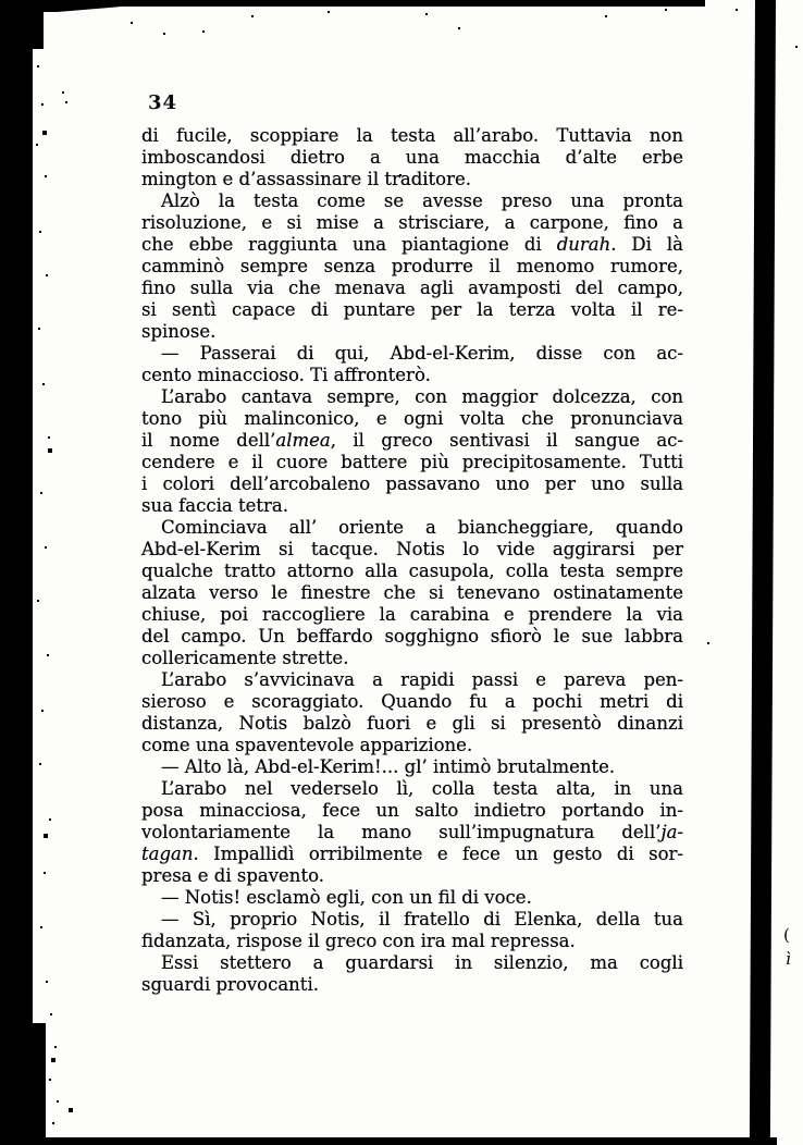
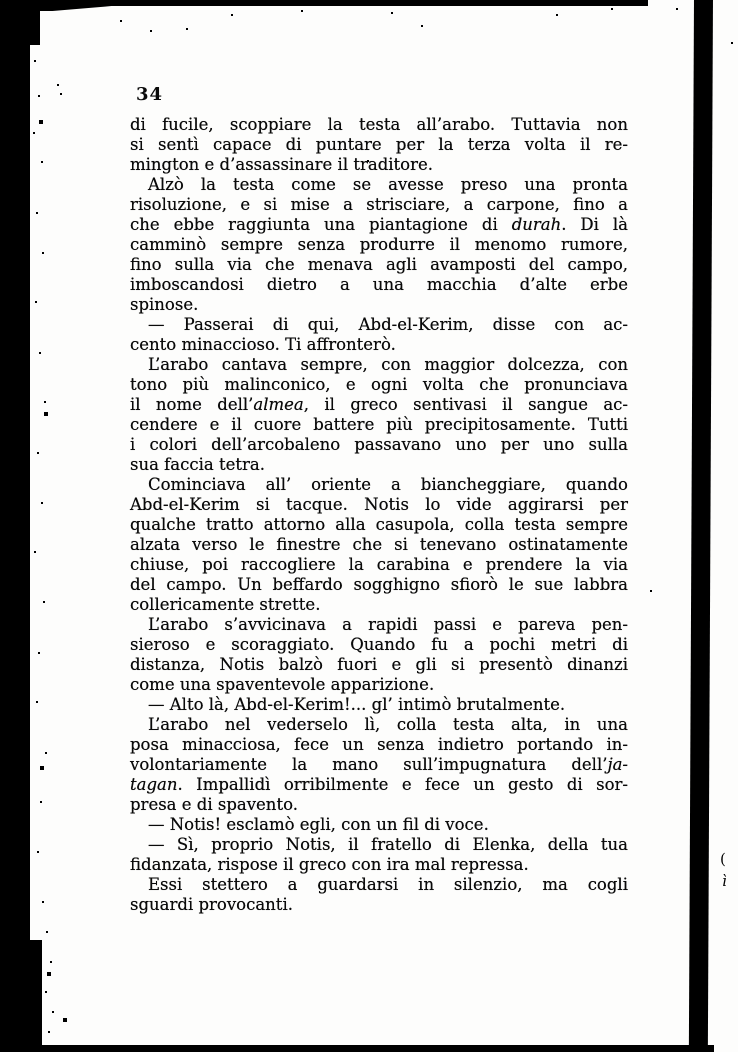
  (
  ì
  34
  di fucile, scoppiare la testa all’arabo. Tuttavia non
- imboscandosi dietro a una macchia d’alte erbe
+ si sentì capace di puntare per la terza volta il re-
  mington e d’assassinare il traditore.
  Alzò la testa come se avesse preso una pronta
  risoluzione, e si mise a strisciare, a carpone, fino a
  che ebbe raggiunta una piantagione di durah. Di là
  camminò sempre senza produrre il menomo rumore,
  fino sulla via che menava agli avamposti del campo,
- si sentì capace di puntare per la terza volta il re-
+ imboscandosi dietro a una macchia d’alte erbe
  spinose.
  — Passerai di qui, Abd-el-Kerim, disse con ac-
  cento minaccioso. Ti affronterò.
  L’arabo cantava sempre, con maggior dolcezza, con
  tono più malinconico, e ogni volta che pronunciava
  il nome dell’almea, il greco sentivasi il sangue ac-
  cendere e il cuore battere più precipitosamente. Tutti
  i colori dell’arcobaleno passavano uno per uno sulla
  sua faccia tetra.
  Cominciava all’ oriente a biancheggiare, quando
  Abd-el-Kerim si tacque. Notis lo vide aggirarsi per
  qualche tratto attorno alla casupola, colla testa sempre
  alzata verso le finestre che si tenevano ostinatamente
  chiuse, poi raccogliere la carabina e prendere la via
  del campo. Un beffardo sogghigno sfiorò le sue labbra
  collericamente strette.
  L’arabo s’avvicinava a rapidi passi e pareva pen-
  sieroso e scoraggiato. Quando fu a pochi metri di
  distanza, Notis balzò fuori e gli si presentò dinanzi
  come una spaventevole apparizione.
  — Alto là, Abd-el-Kerim!... gl’ intimò brutalmente.
  L’arabo nel vederselo lì, colla testa alta, in una
- posa minacciosa, fece un salto indietro portando in-
+ posa minacciosa, fece un senza indietro portando in-
  volontariamente la mano sull’impugnatura dell’ja-
  tagan. Impallidì orribilmente e fece un gesto di sor-
  presa e di spavento.
  — Notis! esclamò egli, con un fil di voce.
  — Sì, proprio Notis, il fratello di Elenka, della tua
  fidanzata, rispose il greco con ira mal repressa.
  Essi stettero a guardarsi in silenzio, ma cogli
  sguardi provocanti.
